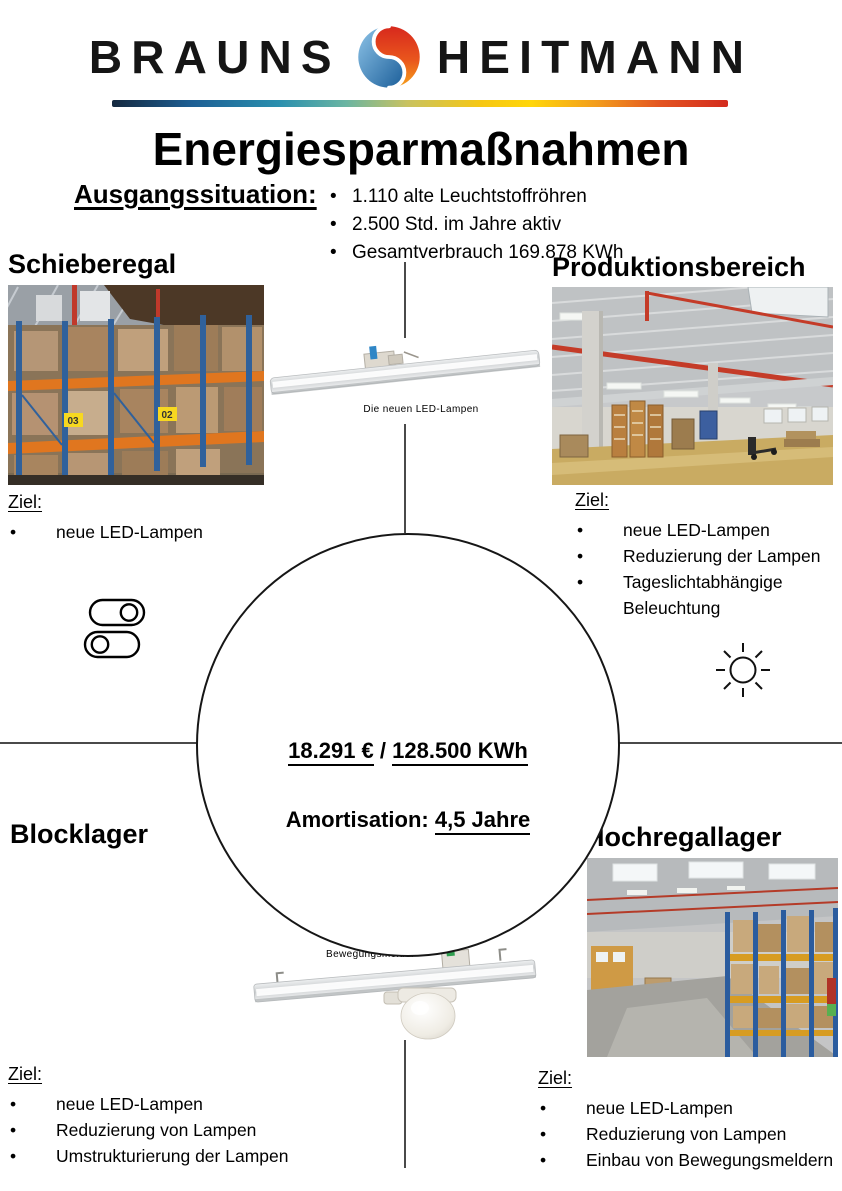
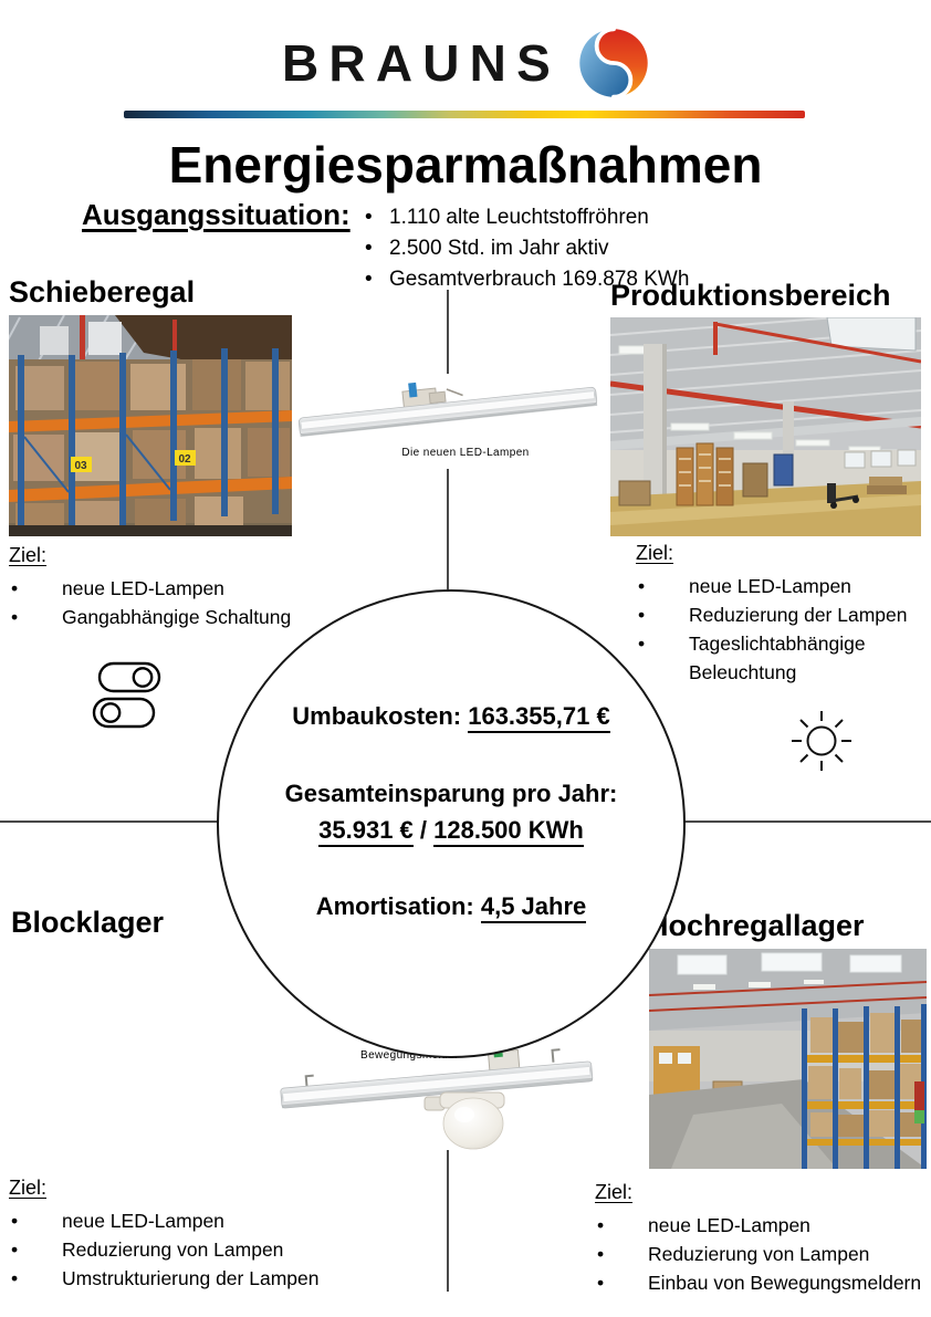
  BRAUNS
- HEITMANN
  Energiesparmaßnahmen
  Ausgangssituation:
  1.110 alte Leuchtstoffröhren
- 2.500 Std. im Jahre aktiv
+ 2.500 Std. im Jahr aktiv
  Gesamtverbrauch 169.878 KWh
  Schieberegal
  Produktionsbereich
  Blocklager
  ochregallager
  03
  02
  Die neuen LED-Lampen
+ Umbaukosten: 163.355,71 €
+ Gesamteinsparung pro Jahr:
- 18.291 € / 128.500 KWh
+ 35.931 € / 128.500 KWh
  Amortisation: 4,5 Jahre
  Ziel:
  neue LED-Lampen
+ Gangabhängige Schaltung
  Ziel:
  neue LED-Lampen
  Reduzierung der Lampen
  Tageslichtabhängige Beleuchtung
  Ziel:
  neue LED-Lampen
  Reduzierung von Lampen
  Umstrukturierung der Lampen
  Ziel:
  neue LED-Lampen
  Reduzierung von Lampen
  Einbau von Bewegungsmeldern
